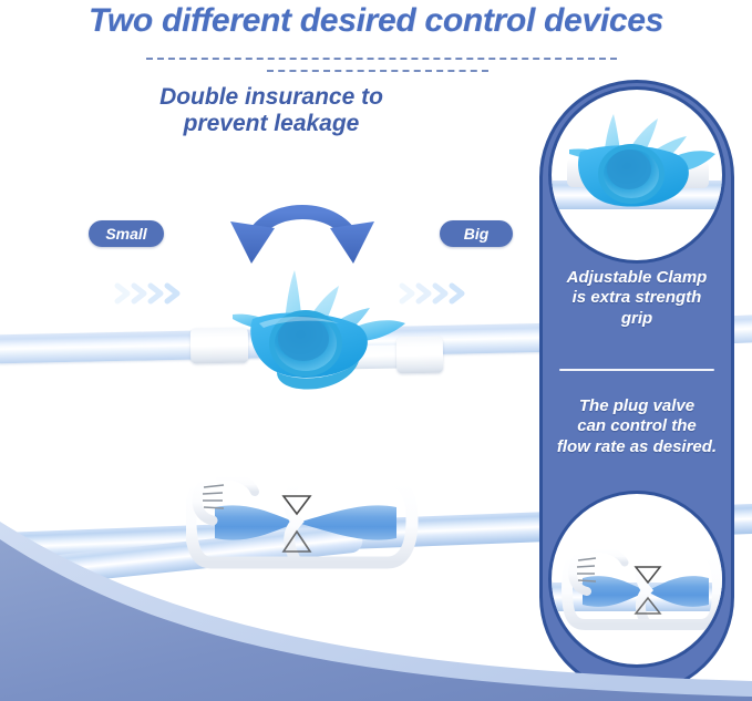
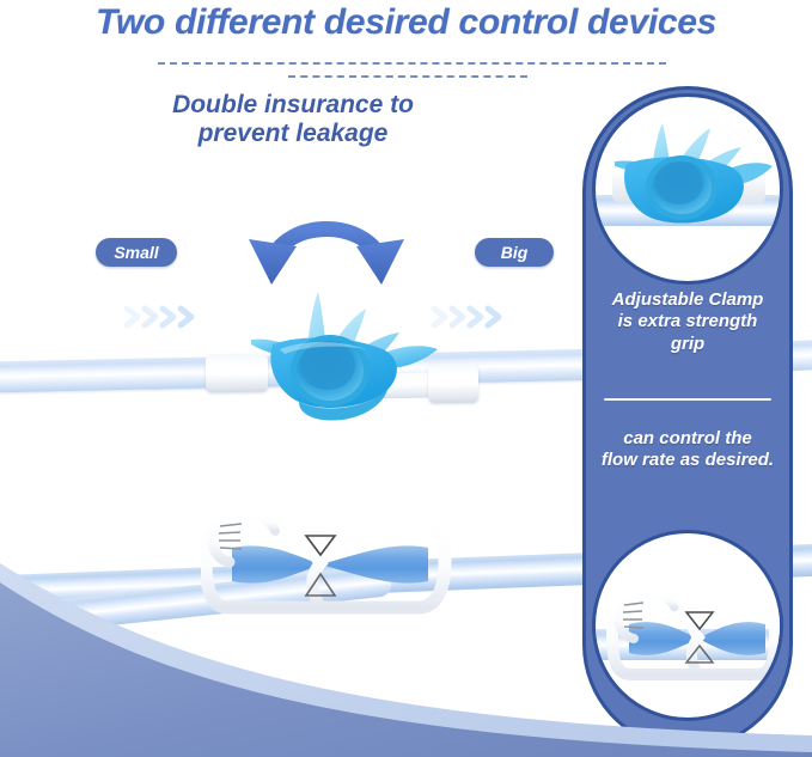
  Two different desired control devices
  Double insurance to
  prevent leakage
  Small
  Big
  Adjustable Clamp
  is extra strength
  grip
- The plug valve
  can control the
  flow rate as desired.
